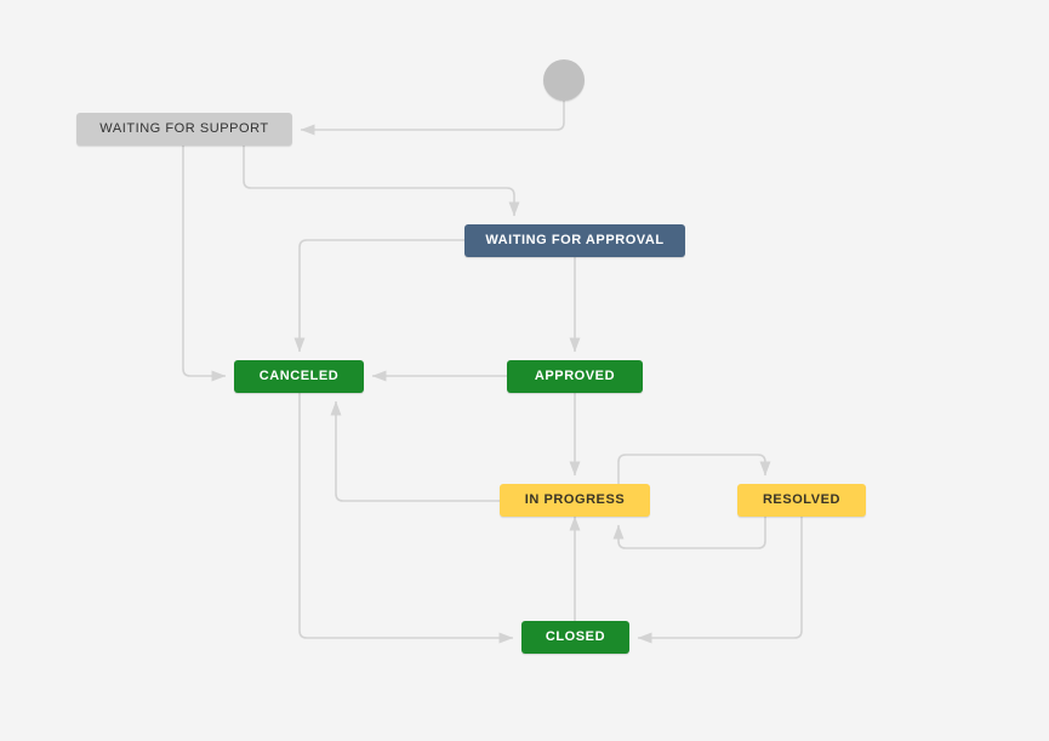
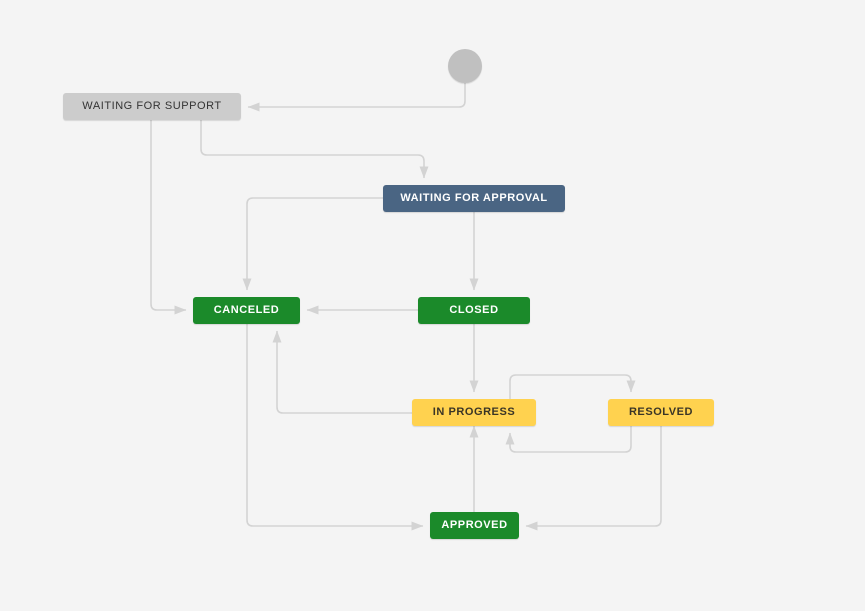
  WAITING FOR SUPPORT
  WAITING FOR APPROVAL
  CANCELED
- APPROVED
+ CLOSED
  IN PROGRESS
  RESOLVED
- CLOSED
+ APPROVED
